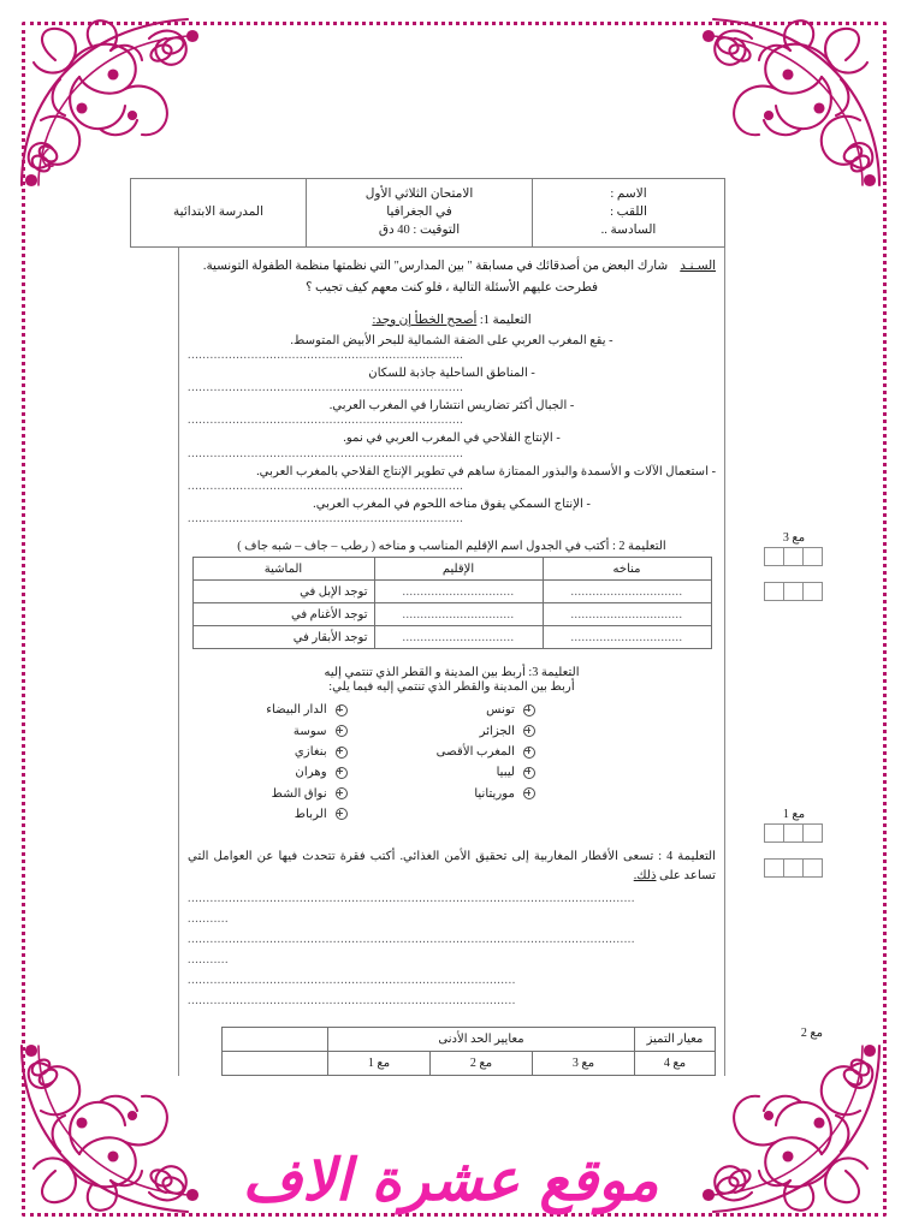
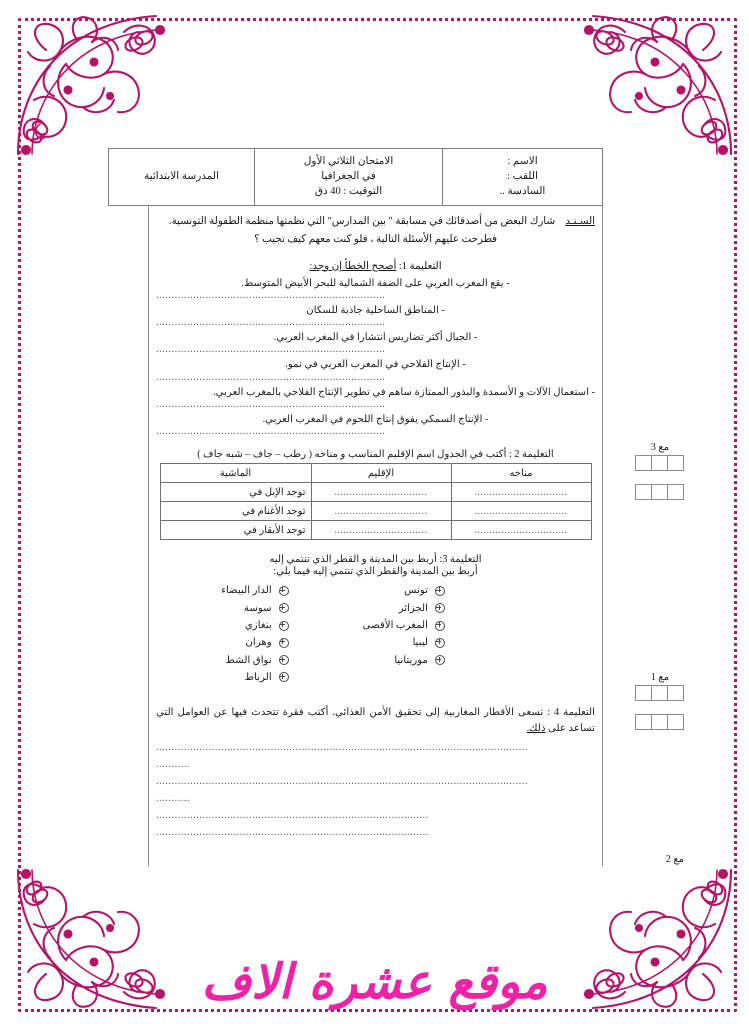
  الاسم : اللقب : السادسة ..	الامتحان الثلاثي الأول في الجغرافيا التوقيت : 40 دق	المدرسة الابتدائية
  السـنـد شارك البعض من أصدقائك في مسابقة " بين المدارس" التي نظمتها منظمة الطفولة التونسية.
  فطرحت عليهم الأسئلة التالية ، فلو كنت معهم كيف تجيب ؟
  التعليمة 1: أصحح الخطأ إن وجد:
  - يقع المغرب العربي على الضفة الشمالية للبحر الأبيض المتوسط.
  ..........................................................................
  - المناطق الساحلية جاذبة للسكان
  ..........................................................................
  - الجبال أكثر تضاريس انتشارا في المغرب العربي.
  ..........................................................................
  - الإنتاج الفلاحي في المغرب العربي في نمو.
  ..........................................................................
  - استعمال الآلات و الأسمدة والبذور الممتازة ساهم في تطوير الإنتاج الفلاحي بالمغرب العربي.
  ..........................................................................
- - الإنتاج السمكي يفوق مناخه اللحوم في المغرب العربي.
+ - الإنتاج السمكي يفوق إنتاج اللحوم في المغرب العربي.
  ..........................................................................
  التعليمة 2 : أكتب في الجدول اسم الإقليم المناسب و مناخه ( رطب – جاف – شبه جاف )
  مناخه	الإقليم	الماشية
  ...............................	...............................	توجد الإبل في
  ...............................	...............................	توجد الأغنام في
  ...............................	...............................	توجد الأبقار في
  التعليمة 3: أربط بين المدينة و القطر الذي تنتمي إليه
  أربط بين المدينة والقطر الذي تنتمي إليه فيما يلي:
  تونس
  الجزائر
  المغرب الأقصى
  ليبيا
  موريتانيا
  الدار البيضاء
  سوسة
  بنغازي
  وهران
  نواق الشط
  الرباط
  التعليمة 4 : تسعى الأقطار المغاربية إلى تحقيق الأمن الغذائي. أكتب فقرة تتحدث فيها عن العوامل التي تساعد على ذلك.
  ........................................................................................................................
  ...........
  ........................................................................................................................
  ...........
  ........................................................................................
  ........................................................................................
- معيار التميز	معايير الحد الأدنى
- مع 4	مع 3	مع 2	مع 1
  مع 3
  مع 1
  مع 2
  موقع عشرة الاف
